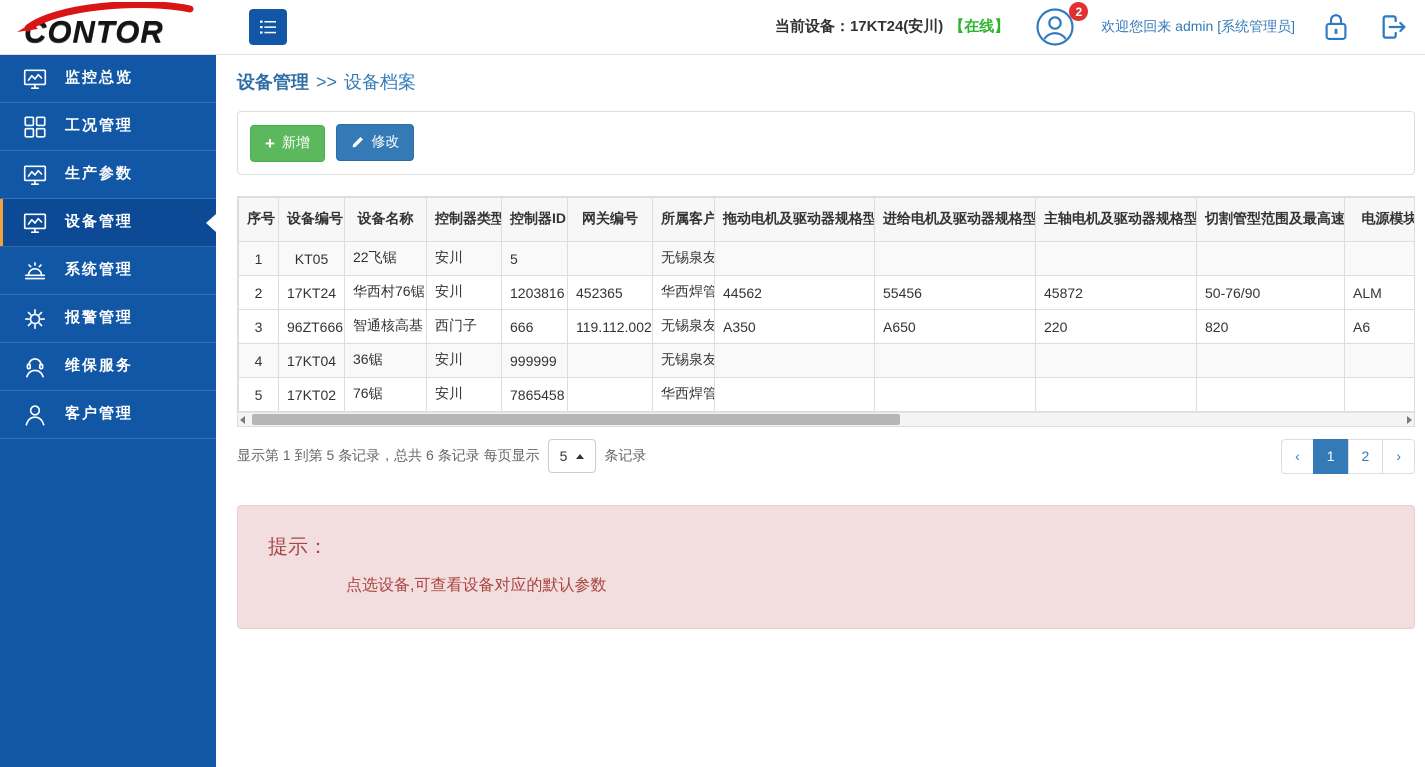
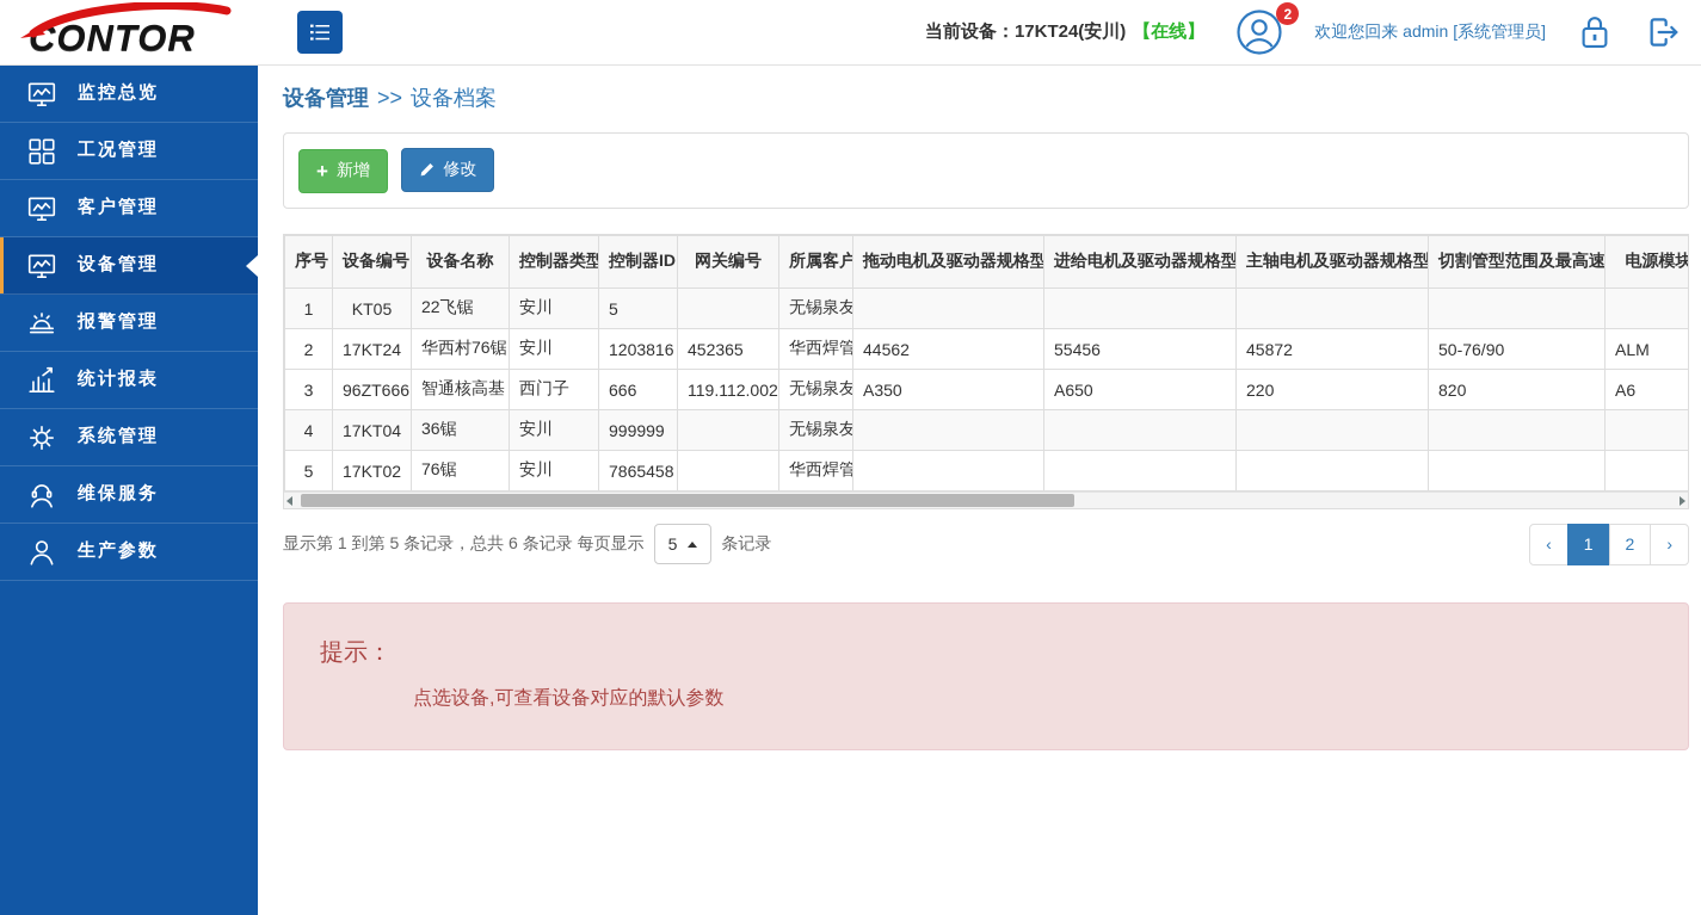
  CONTOR
  当前设备：17KT24(安川) 【在线】
  2
  欢迎您回来 admin [系统管理员]
  监控总览
  工况管理
- 生产参数
+ 客户管理
  设备管理
- 系统管理
+ 报警管理
+ 统计报表
- 报警管理
+ 系统管理
  维保服务
- 客户管理
+ 生产参数
  设备管理 >> 设备档案
  +
  新增
  修改
  序号	设备编号	设备名称	控制器类型	控制器ID	网关编号	所属客户	拖动电机及驱动器规格型	进给电机及驱动器规格型	主轴电机及驱动器规格型	切割管型范围及最高速	电源模块
  1	KT05	22飞锯	安川	5		无锡泉友
  2	17KT24	华西村76锯	安川	1203816	452365	华西焊管	44562	55456	45872	50-76/90	ALM
  3	96ZT666	智通核高基	西门子	666	119.112.002	无锡泉友	A350	A650	220	820	A6
  4	17KT04	36锯	安川	999999		无锡泉友
  5	17KT02	76锯	安川	7865458		华西焊管
  显示第 1 到第 5 条记录，总共 6 条记录 每页显示
  5
  条记录
  ‹
  1
  2
  ›
  提示：
  点选设备,可查看设备对应的默认参数
